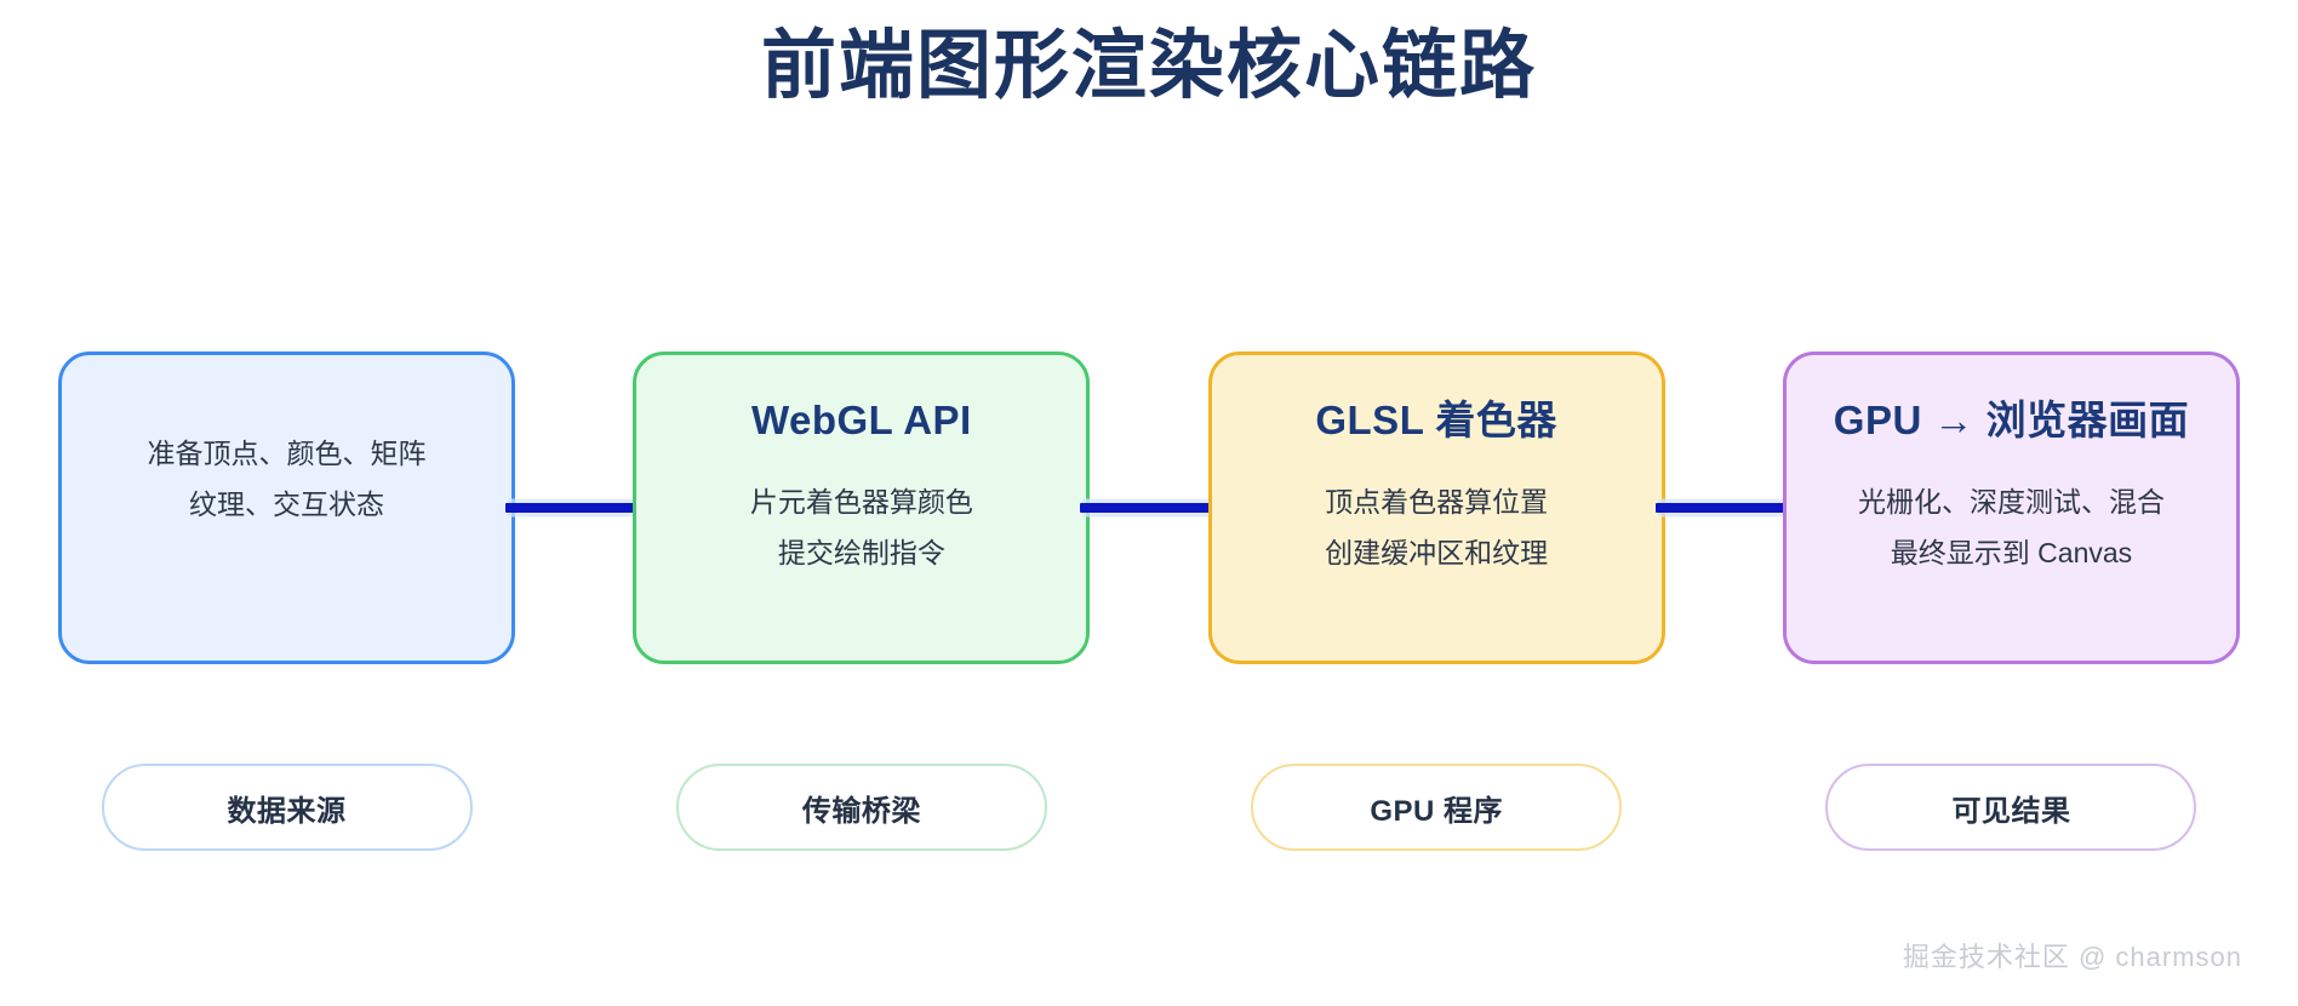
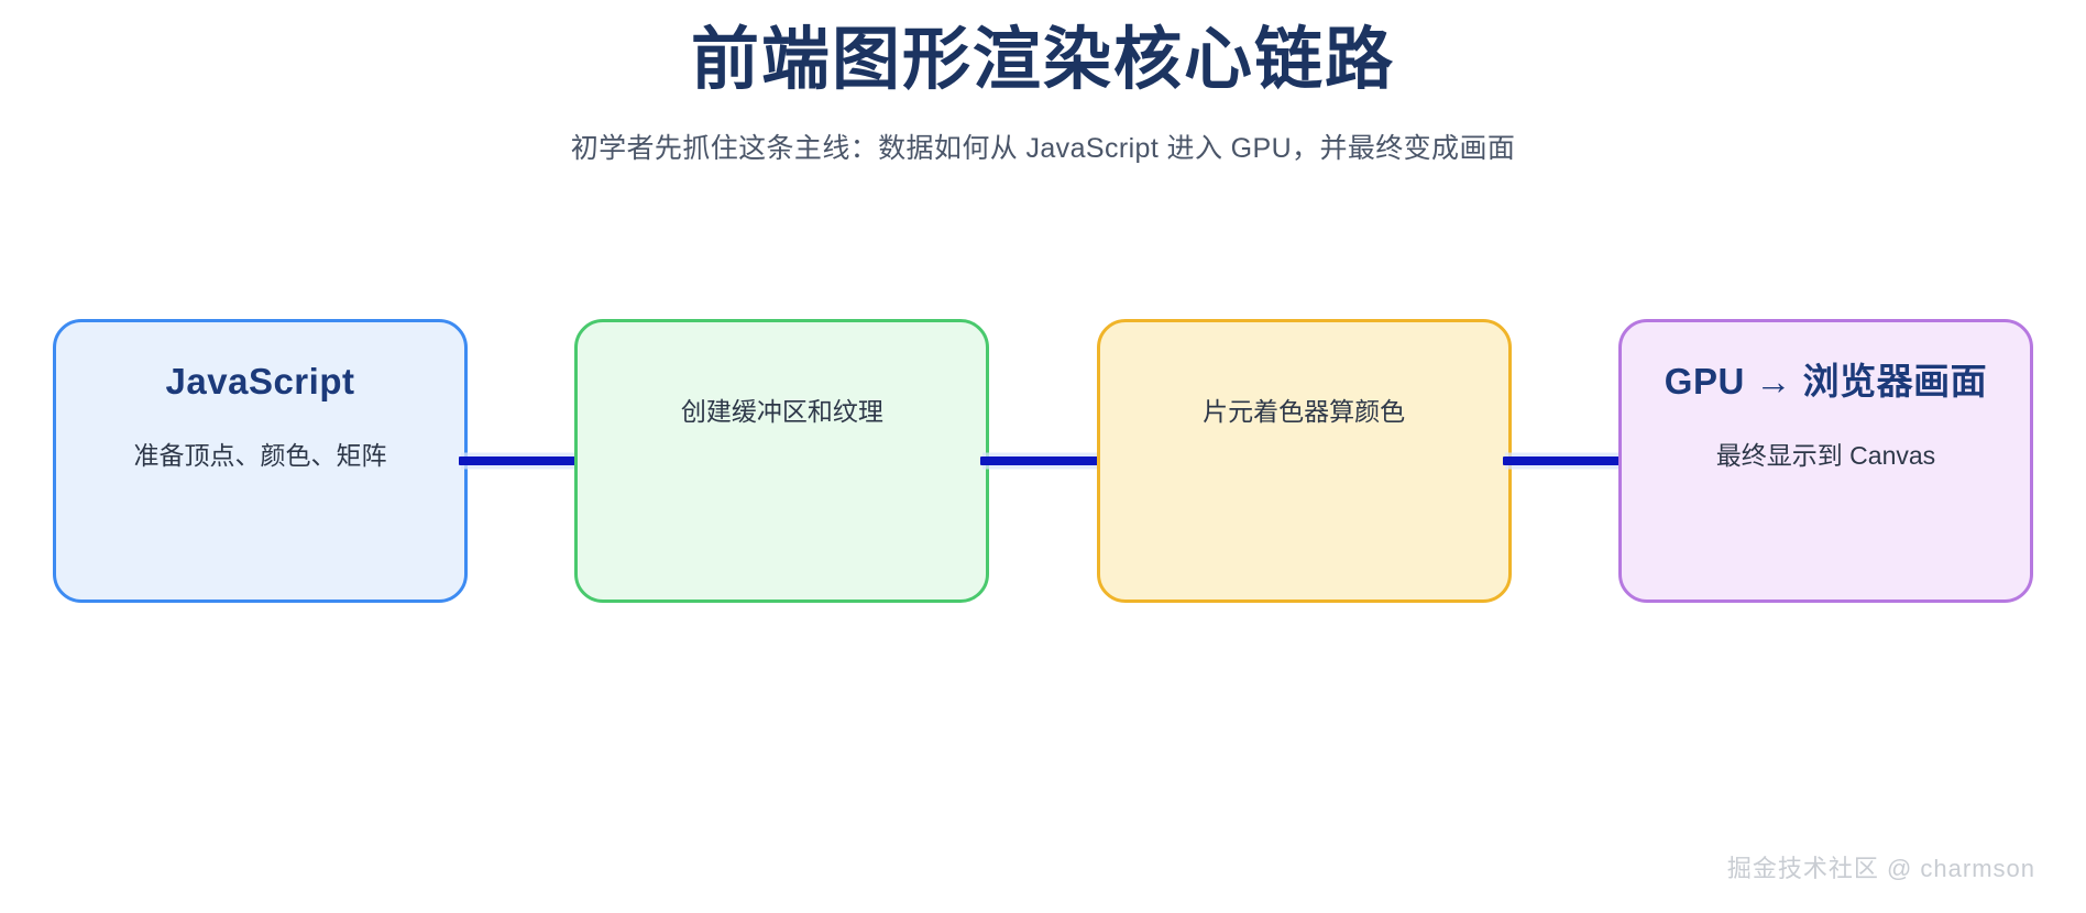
  前端图形渲染核心链路
+ 初学者先抓住这条主线：数据如何从 JavaScript 进入 GPU，并最终变成画面
+ JavaScript
  准备顶点、颜色、矩阵
- 纹理、交互状态
- WebGL API
- 片元着色器算颜色
+ 创建缓冲区和纹理
- 提交绘制指令
- GLSL 着色器
- 顶点着色器算位置
- 创建缓冲区和纹理
+ 片元着色器算颜色
  GPU → 浏览器画面
- 光栅化、深度测试、混合
  最终显示到 Canvas
- 数据来源
- 传输桥梁
- GPU 程序
- 可见结果
  掘金技术社区 @ charmson
